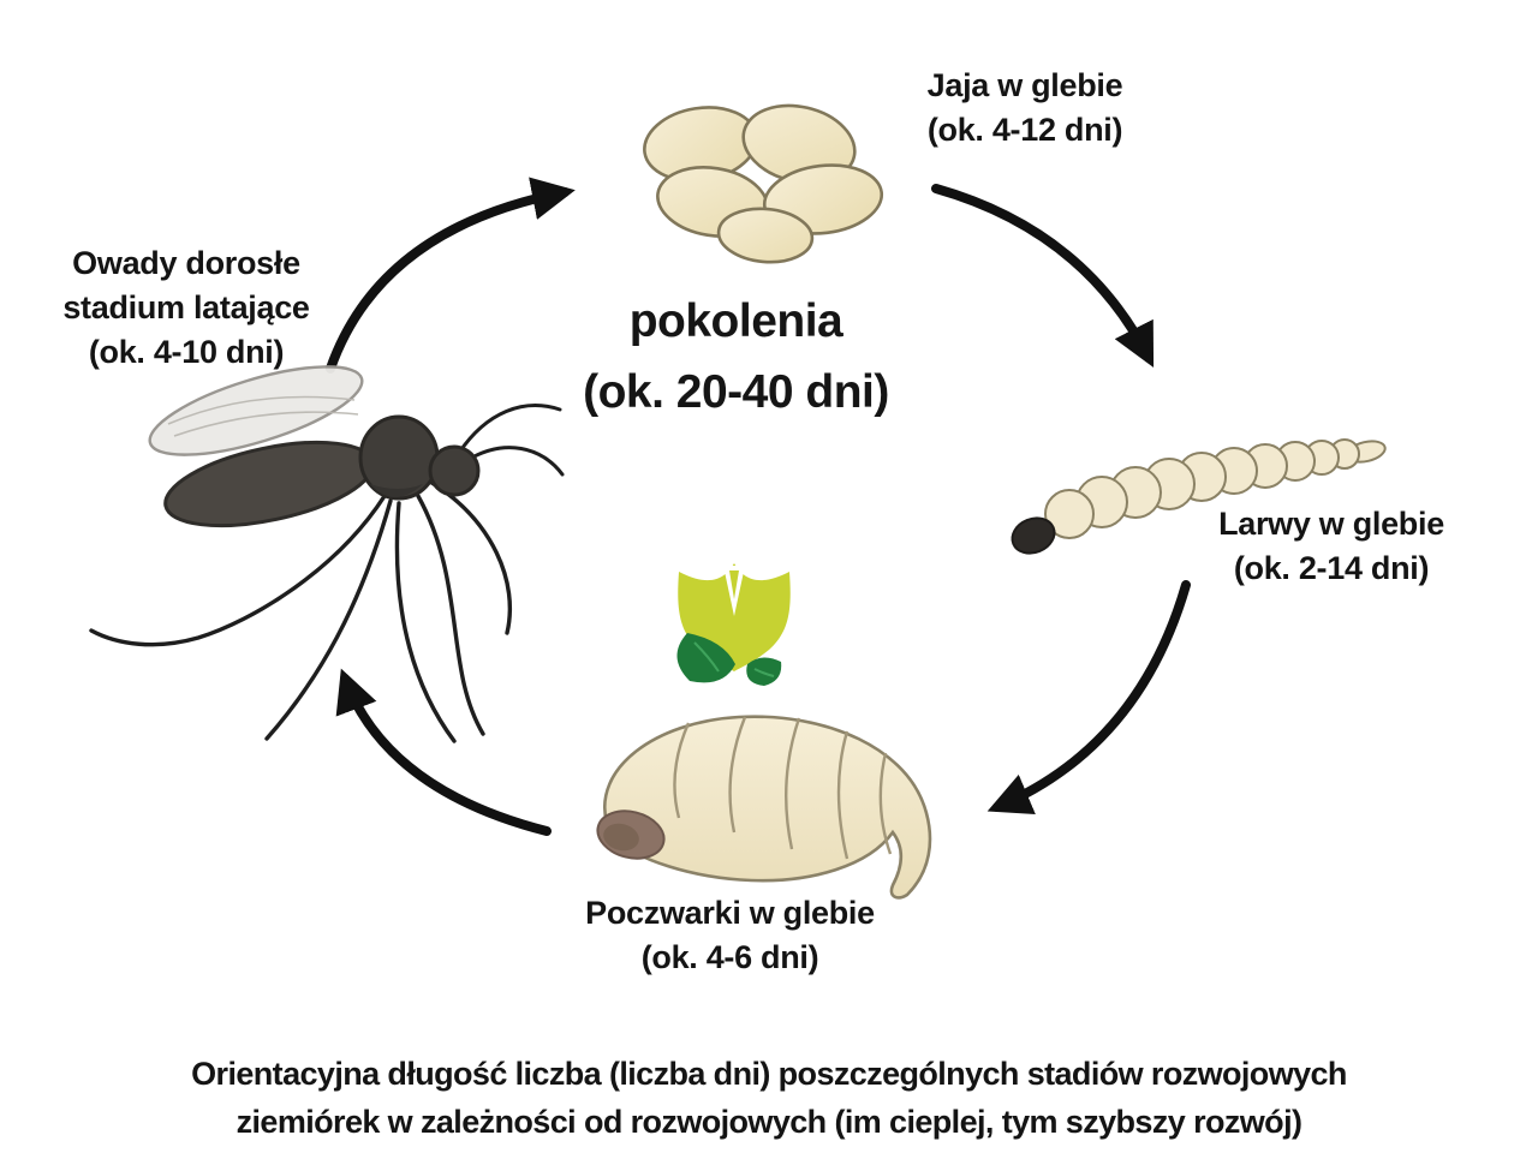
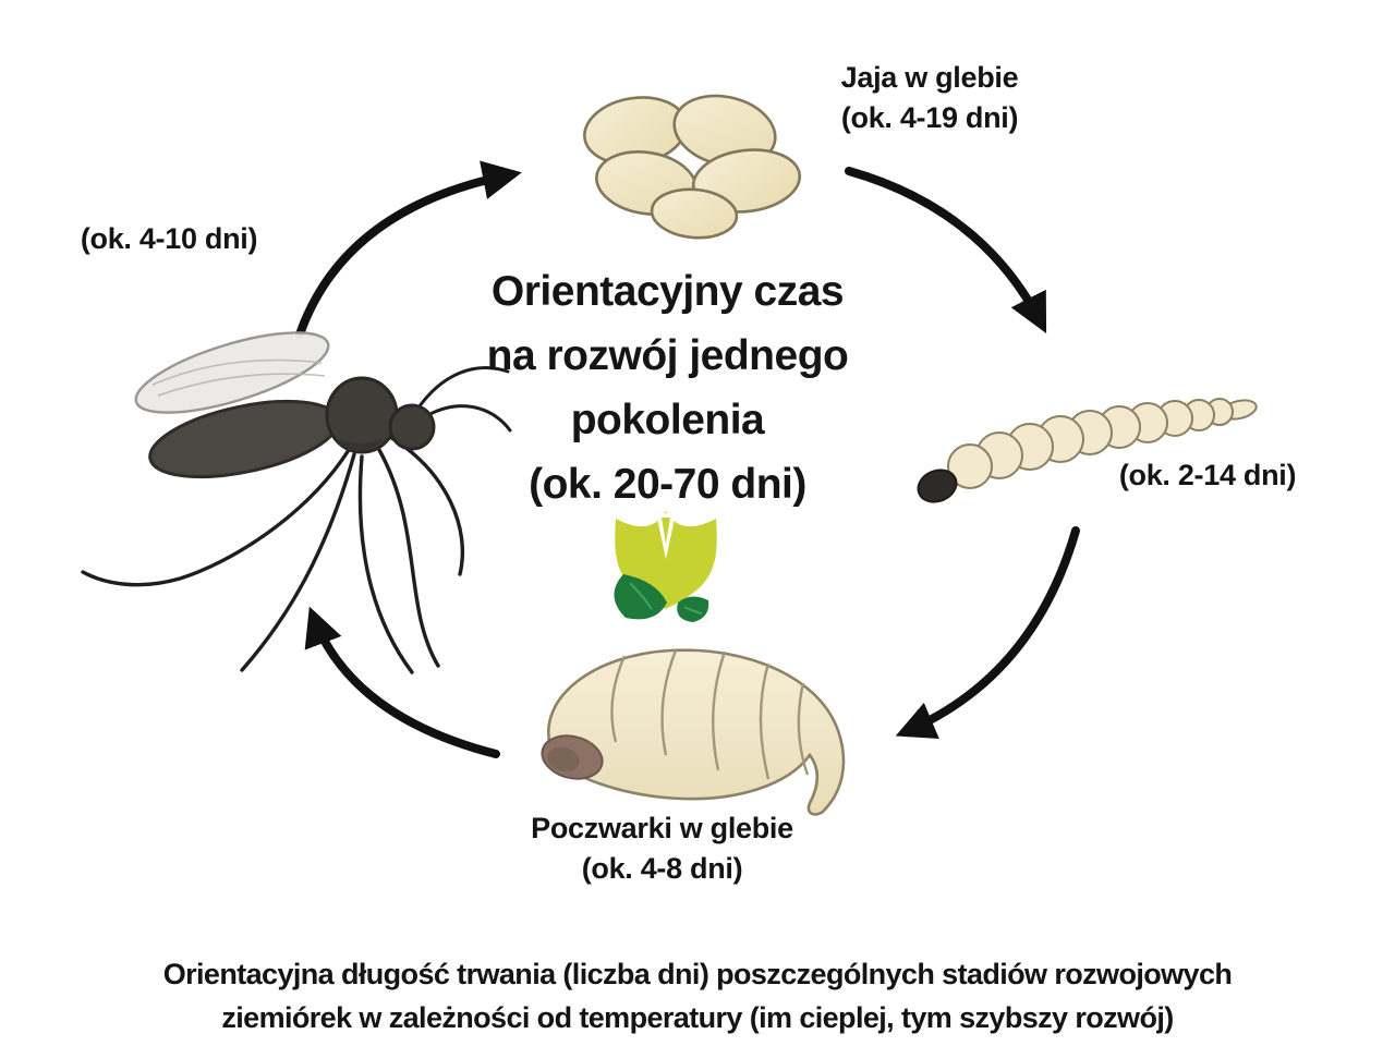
  Jaja w glebie
- (ok. 4-12 dni)
+ (ok. 4-19 dni)
- Owady dorosłe
- stadium latające
  (ok. 4-10 dni)
- Larwy w glebie
  (ok. 2-14 dni)
  Poczwarki w glebie
- (ok. 4-6 dni)
+ (ok. 4-8 dni)
+ Orientacyjny czas
+ na rozwój jednego
  pokolenia
- (ok. 20-40 dni)
+ (ok. 20-70 dni)
- Orientacyjna długość liczba (liczba dni) poszczególnych stadiów rozwojowych
+ Orientacyjna długość trwania (liczba dni) poszczególnych stadiów rozwojowych
- ziemiórek w zależności od rozwojowych (im cieplej, tym szybszy rozwój)
+ ziemiórek w zależności od temperatury (im cieplej, tym szybszy rozwój)
